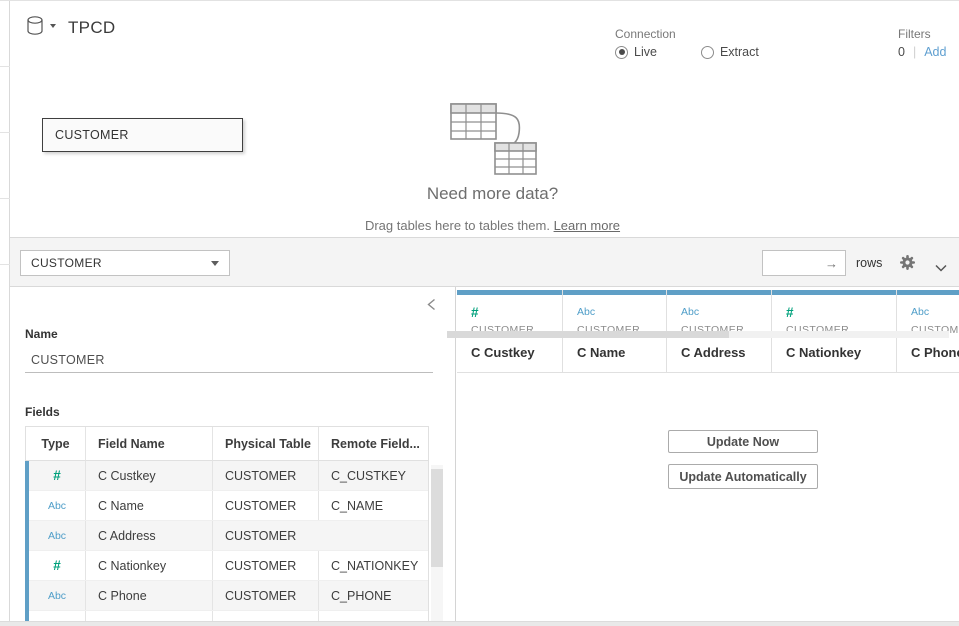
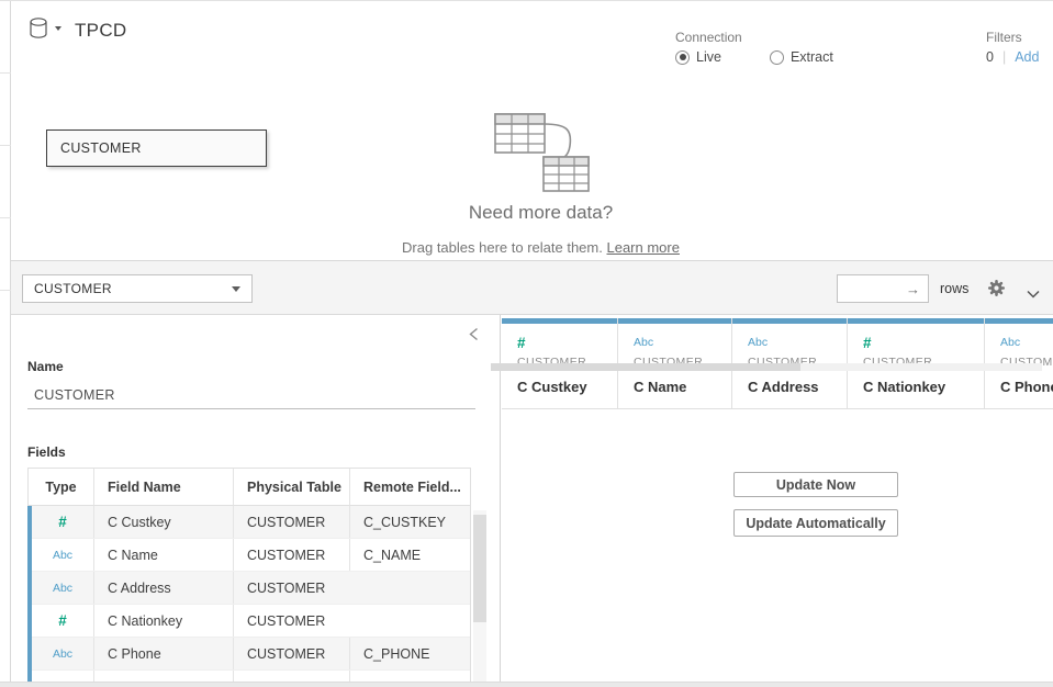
  TPCD
  Connection
  Live
  Extract
  Filters
  0
  |
  Add
  CUSTOMER
  Need more data?
- Drag tables here to tables them. Learn more
+ Drag tables here to relate them. Learn more
  CUSTOMER
  →
  rows
  Name
  CUSTOMER
  Fields
  Type
  Field Name
  Physical Table
  Remote Field...
  #
  C Custkey
  CUSTOMER
  C_CUSTKEY
  Abc
  C Name
  CUSTOMER
  C_NAME
  Abc
  C Address
  CUSTOMER
  #
  C Nationkey
  CUSTOMER
- C_NATIONKEY
  Abc
  C Phone
  CUSTOMER
  C_PHONE
  #
  CUSTOMER
  C Custkey
  Abc
  CUSTOMER
  C Name
  Abc
  CUSTOMER
  C Address
  #
  CUSTOMER
  C Nationkey
  Abc
  CUSTOM
  C Phon
  Update Now
  Update Automatically
